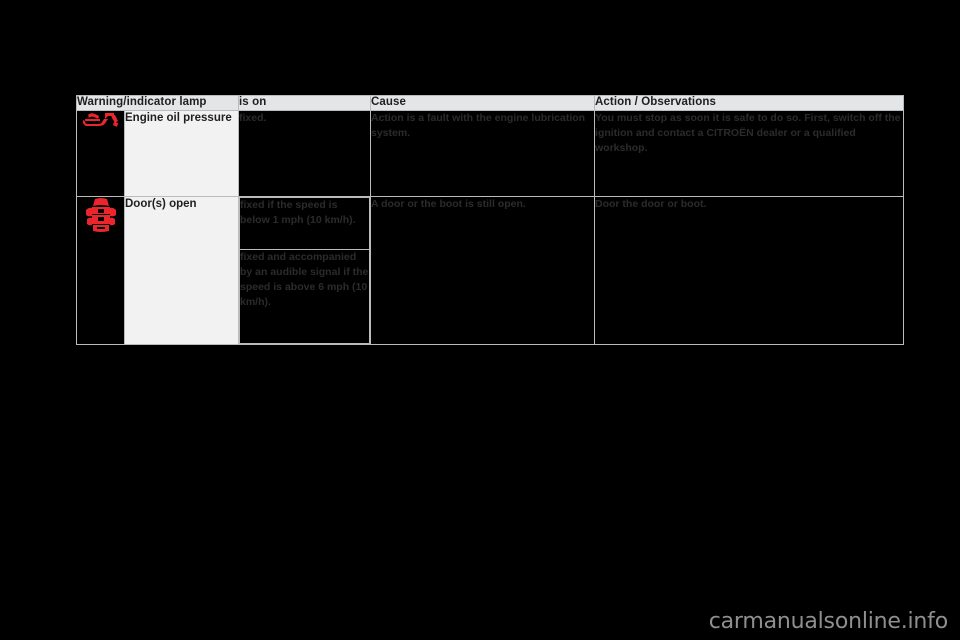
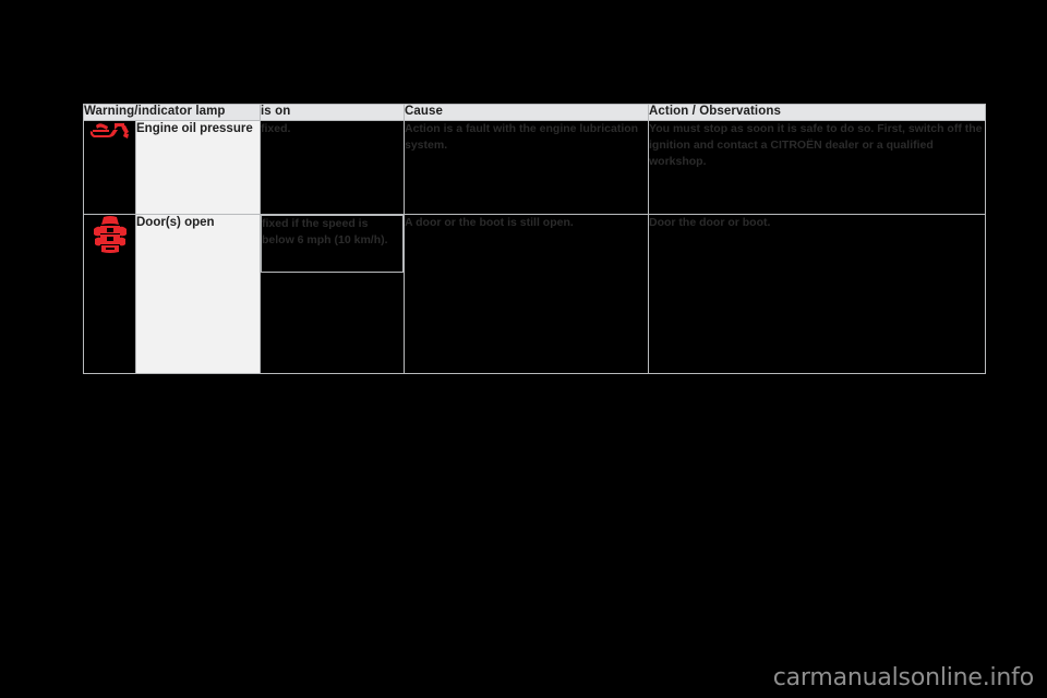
  Warning/indicator lamp	is on	Cause	Action / Observations
  	Engine oil pressure	fixed.	Action is a fault with the engine lubrication system.	You must stop as soon it is safe to do so. First, switch off the ignition and contact a CITROËN dealer or a qualified workshop.
  	Door(s) open
- fixed if the speed is below 1 mph (10 km/h).
+ fixed if the speed is below 6 mph (10 km/h).
- fixed and accompanied by an audible signal if the speed is above 6 mph (10 km/h).
  			A door or the boot is still open.	Door the door or boot.
  carmanualsonline.info
